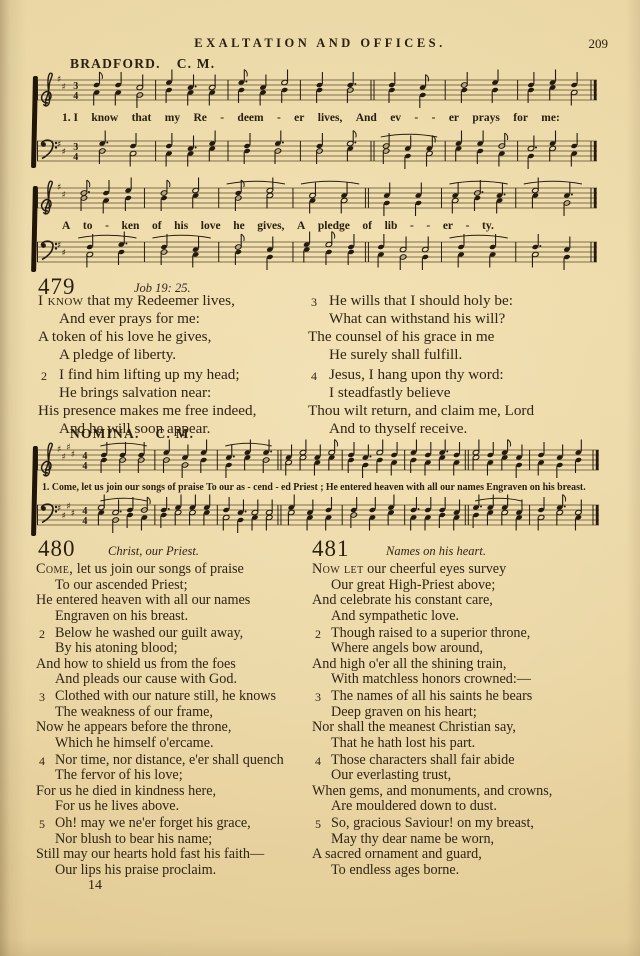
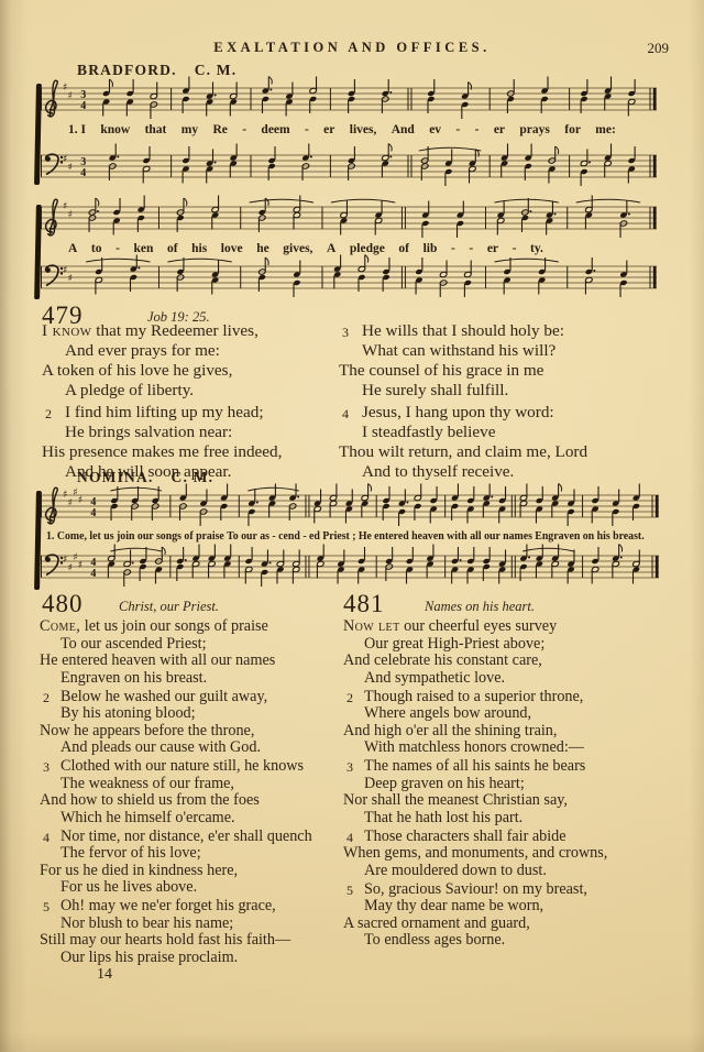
  EXALTATION AND OFFICES.
  209
  BRADFORD.
  C. M.
  ♯
  ♯
  3
  4
  1. I
  know
  that
  my
  Re
  -
  deem
  -
  er
  lives,
  And
  ev
  -
  -
  er
  prays
  for
  me:
  ♯
  ♯
  3
  4
  ♯
  ♯
  A
  to
  -
  ken
  of
  his
  love
  he
  gives,
  A
  pledge
  of
  lib
  -
  -
  er
  -
  ty.
  ♯
  ♯
  479
  Job 19: 25.
  I know that my Redeemer lives,
  And ever prays for me:
  A token of his love he gives,
  A pledge of liberty.
  2
  I find him lifting up my head;
  He brings salvation near:
  His presence makes me free indeed,
  And he will soon appear.
  3
  He wills that I should holy be:
  What can withstand his will?
  The counsel of his grace in me
  He surely shall fulfill.
  4
  Jesus, I hang upon thy word:
  I steadfastly believe
  Thou wilt return, and claim me, Lord
  And to thyself receive.
  NOMINA.
  C. M.
  ♯
  ♯
  ♯
  ♯
  4
  4
  1. Come, let us join our songs of praise
  To our as - cend - ed
  Priest ;
  He
  entered heaven with all our names
  Engraven on his breast.
  ♯
  ♯
  ♯
  ♯
  4
  4
  480
  Christ, our Priest.
  481
  Names on his heart.
  Come, let us join our songs of praise
  To our ascended Priest;
  He entered heaven with all our names
  Engraven on his breast.
  2
  Below he washed our guilt away,
  By his atoning blood;
- And how to shield us from the foes
+ Now he appears before the throne,
  And pleads our cause with God.
  3
  Clothed with our nature still, he knows
  The weakness of our frame,
- Now he appears before the throne,
+ And how to shield us from the foes
  Which he himself o'ercame.
  4
  Nor time, nor distance, e'er shall quench
  The fervor of his love;
  For us he died in kindness here,
  For us he lives above.
  5
  Oh! may we ne'er forget his grace,
  Nor blush to bear his name;
  Still may our hearts hold fast his faith—
  Our lips his praise proclaim.
  Now let our cheerful eyes survey
  Our great High-Priest above;
  And celebrate his constant care,
  And sympathetic love.
  2
  Though raised to a superior throne,
  Where angels bow around,
  And high o'er all the shining train,
  With matchless honors crowned:—
  3
  The names of all his saints he bears
  Deep graven on his heart;
  Nor shall the meanest Christian say,
  That he hath lost his part.
  4
  Those characters shall fair abide
- Our everlasting trust,
  When gems, and monuments, and crowns,
  Are mouldered down to dust.
  5
  So, gracious Saviour! on my breast,
  May thy dear name be worn,
  A sacred ornament and guard,
  To endless ages borne.
  14
